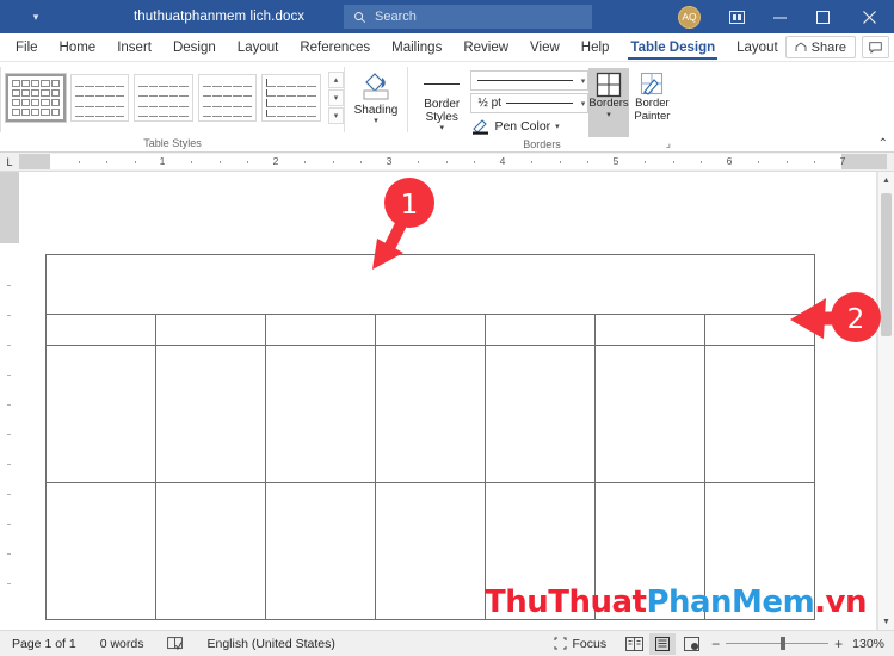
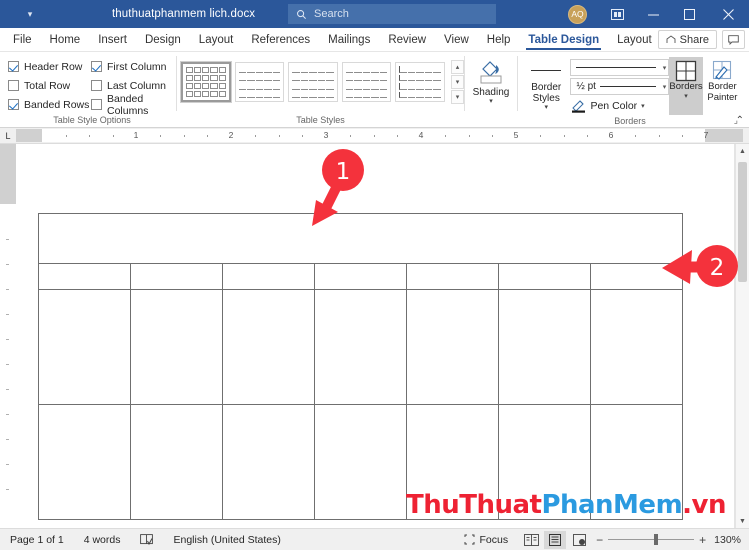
  ▾
  thuthuatphanmem lich.docx
  Search
  AQ
  File
  Home
  Insert
  Design
  Layout
  References
  Mailings
  Review
  View
  Help
  Table Design
  Layout
  Share
+ Header Row
+ First Column
+ Total Row
+ Last Column
+ Banded Rows
+ Banded Columns
+ Table Style Options
  Table Styles
  Shading
  Border Styles
  ½ pt
  Pen Color
  Borders
  Border Painter
  Borders
  ⌟
  ⌃
  L
  1
  2
  3
  4
  5
  6
  7
  ThuThuatPhanMem.vn
  1
  2
  Page 1 of 1
- 0 words
+ 4 words
  English (United States)
  Focus
  −
  +
  130%
